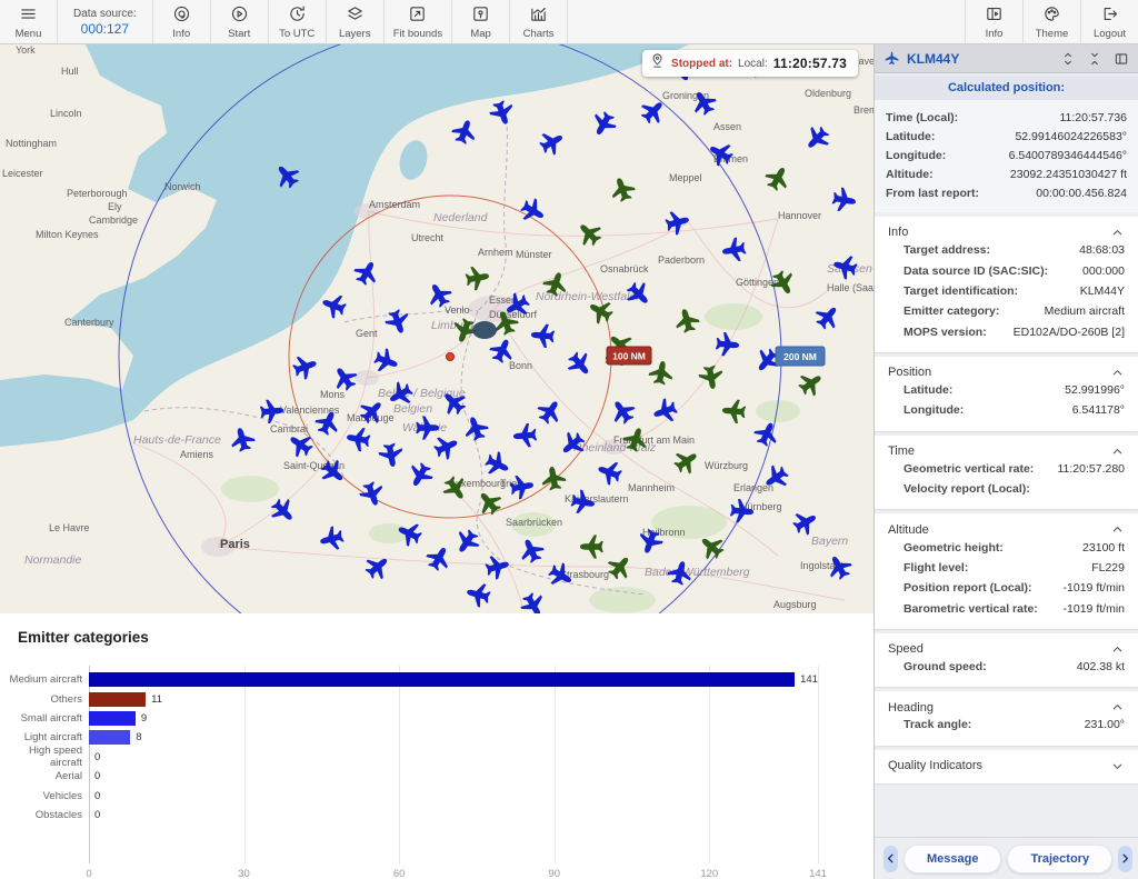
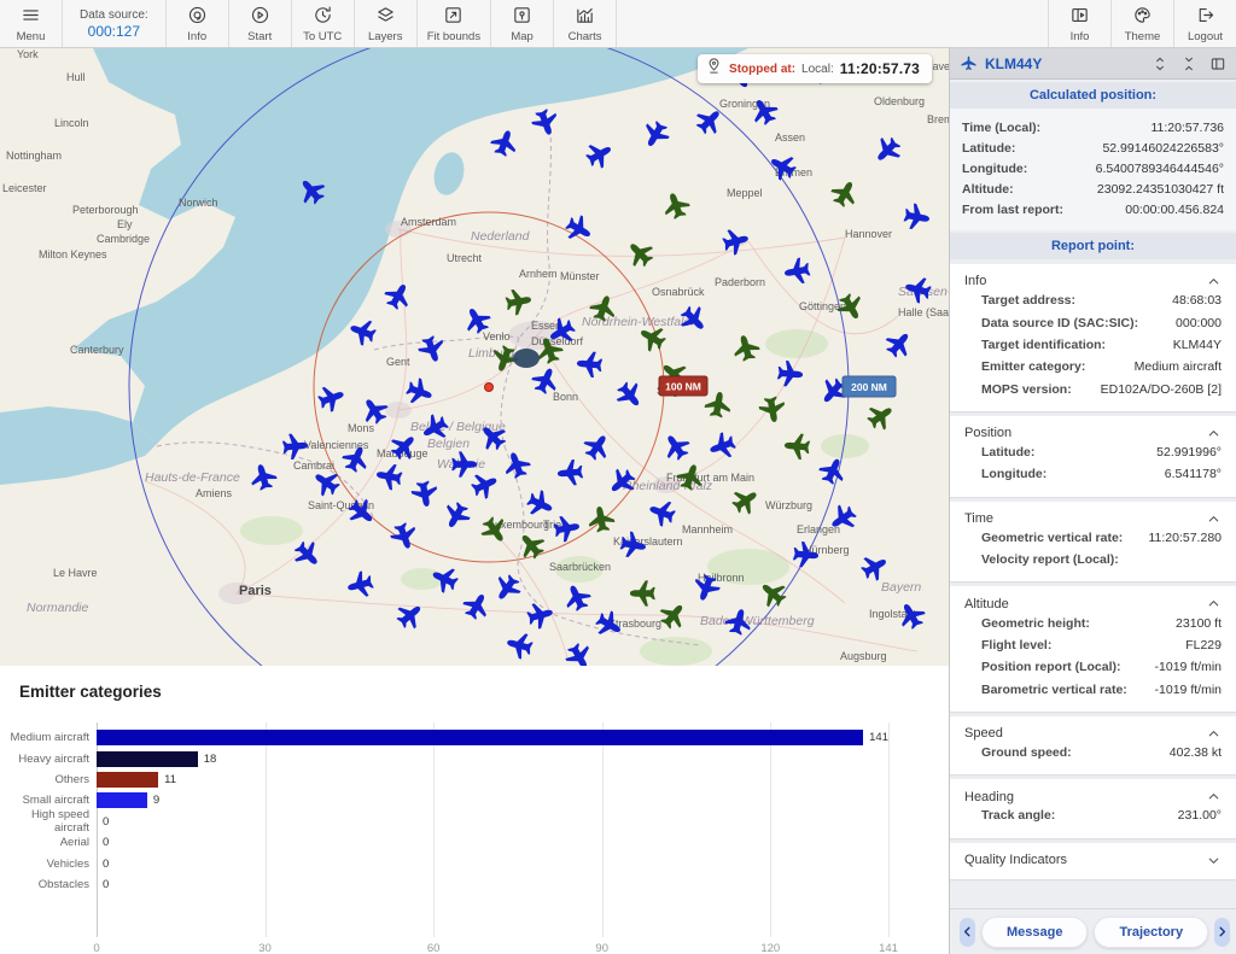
  Menu
  Data source:
  000:127
  Info
  Start
  To UTC
  Layers
  Fit bounds
  Map
  Charts
  Info
  Theme
  Logout
  York
  Hull
  Lincoln
  Nottingham
  Leicester
  Peterborough
  Ely
  Cambridge
  Milton Keynes
  Norwich
  Canterbury
  Oldenburg
  Groningn
  Assen
  Meppel
  Amsterdam
  Utrecht
  Arnhem
  Münster
  Osnabrück
  Hannover
  Paderborn
  Göttingen
  Halle (Saa
  Venlo
  Esse
  Düseldorf
  Bonn
  Gent
  Mons
  Mauuge
  alenciennes
  Cambrai
  Saint-Qunn
  Amiens
  Paris
  Le Havre
  Frurt am Main
  Mannheim
  Hilbronn
  Würzburg
  Erlangen
  ürnberg
  Kerslautern
  Saarbrücken
  xembourg
  trasbourg
  Ingolsta
  Augsburg
  Nederland
  Bel / Belgique
  Belgien
  Hauts-de-France
  Normandie
  heinlandfalz
  BadWürttemberg
  Bayern
  Limbg
  Nordrhein-Westfal
  100 NM
  200 NM
  Stopped at:
  Local:
  11:20:57.73
  Emitter categories
  Medium aircraft
  141
+ Heavy aircraft
+ 18
  Others
  11
  Small aircraft
  9
- Light aircraft
- 8
  High speed aircraft
  0
  Aerial
  0
  Vehicles
  0
  Obstacles
  0
  0
  30
  60
  90
  120
  141
  KLM44Y
  Calculated position:
  Time (Local):
  11:20:57.736
  Latitude:
  52.99146024226583°
  Longitude:
  6.5400789346444546°
  Altitude:
  23092.24351030427 ft
  From last report:
  00:00:00.456.824
+ Report point:
  Info
  Target address:
  48:68:03
  Data source ID (SAC:SIC):
  000:000
  Target identification:
  KLM44Y
  Emitter category:
  Medium aircraft
  MOPS version:
  ED102A/DO-260B [2]
  Position
  Latitude:
  52.991996°
  Longitude:
  6.541178°
  Time
  Geometric vertical rate:
  11:20:57.280
  Velocity report (Local):
  Altitude
  Geometric height:
  23100 ft
  Flight level:
  FL229
  Position report (Local):
  -1019 ft/min
  Barometric vertical rate:
  -1019 ft/min
  Speed
  Ground speed:
  402.38 kt
  Heading
  Track angle:
  231.00°
  Quality Indicators
  Message
  Trajectory
